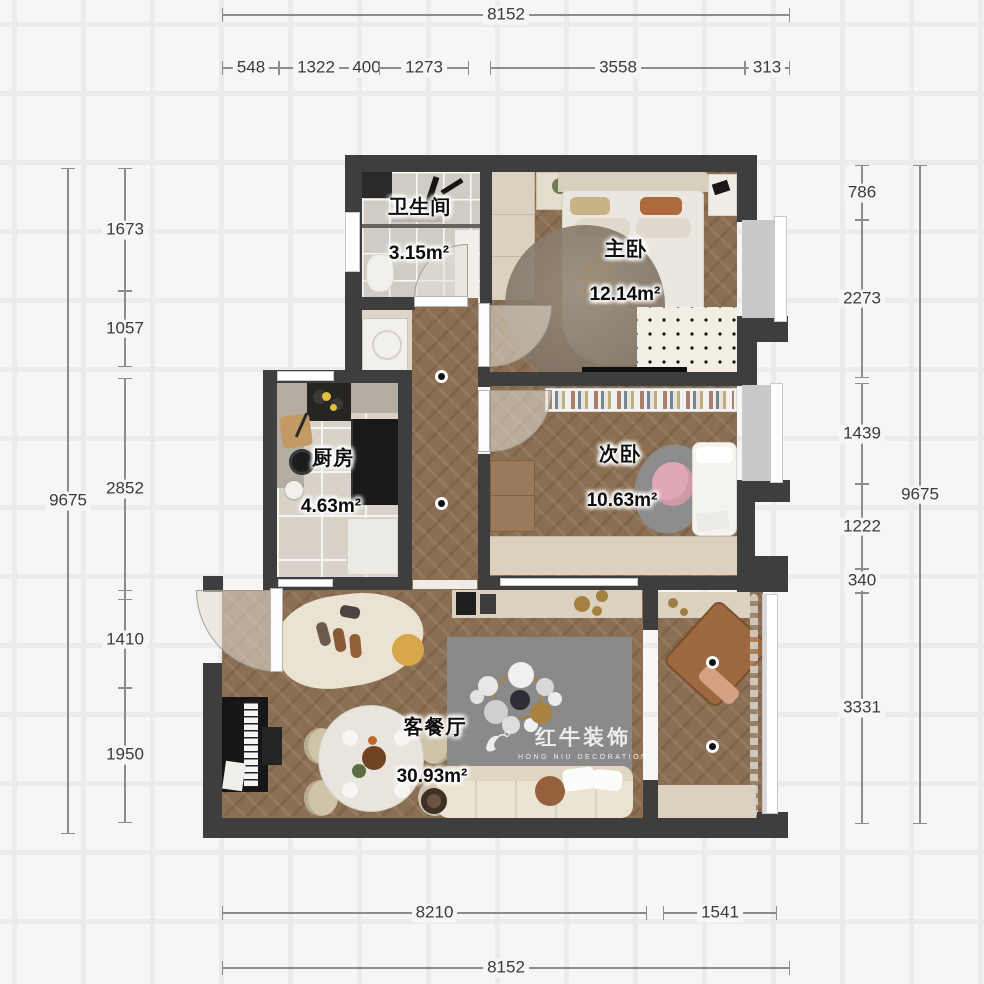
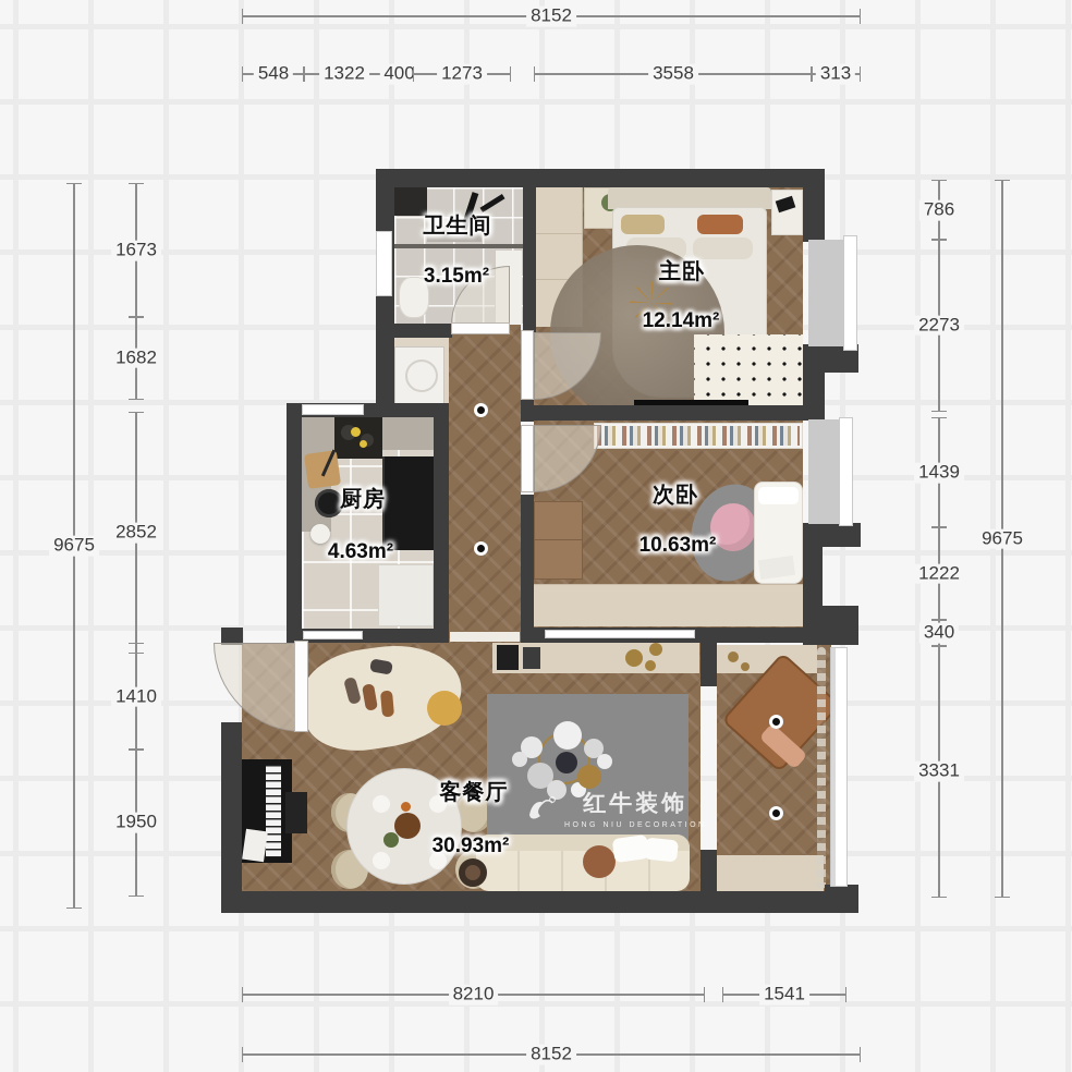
  卫生间
  3.15m²
  主卧
  12.14m²
  次卧
  10.63m²
  厨房
  4.63m²
  客餐厅
  30.93m²
  红牛装饰
  8152
  548
  1322
  400
  1273
  3558
  313
  8210
  1541
  8152
  9675
  1673
- 1057
+ 1682
  2852
  1410
  1950
  786
  2273
  1439
  1222
  340
  3331
  9675
